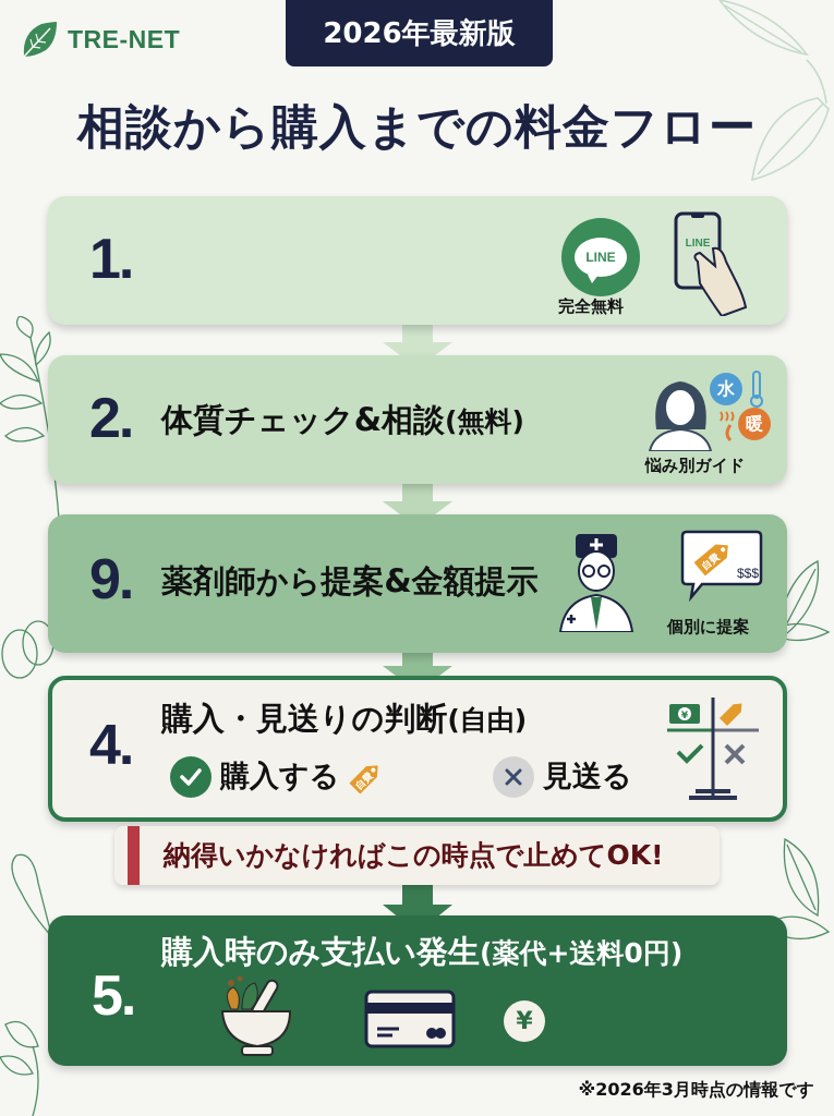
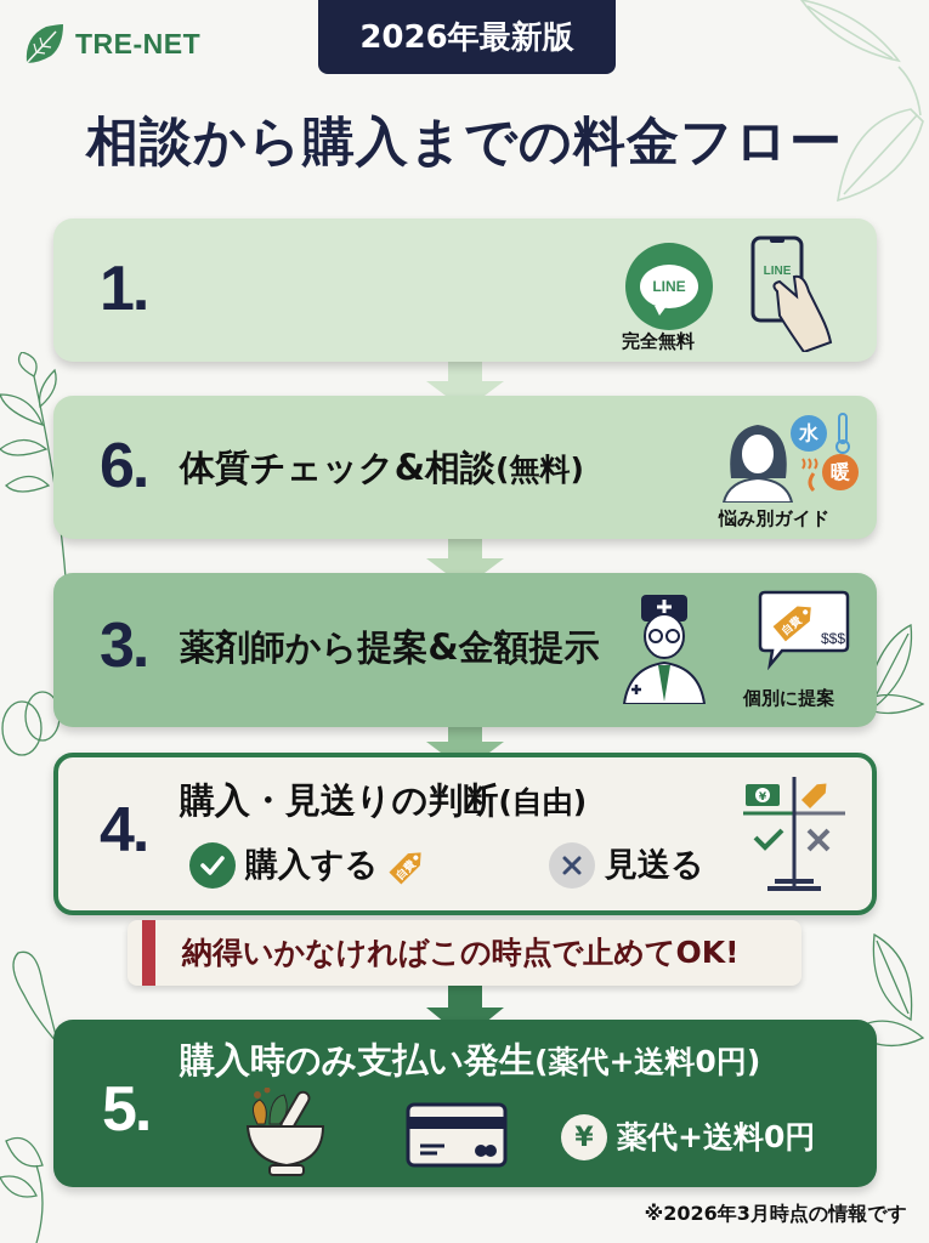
  TRE-NET
  2026年最新版
  相談から購入までの料金フロー
  1.
  LINE
  完全無料
  LINE
- 2.
+ 6.
  体質チェック&相談(無料)
  水
  暖
  悩み別ガイド
- 9.
+ 3.
  薬剤師から提案&金額提示
  $$$
  個別に提案
  4.
  購入・見送りの判断(自由)
  購入する
  見送る
  ¥
  納得いかなければこの時点で止めてOK!
  5.
  購入時のみ支払い発生(薬代+送料0円)
  ¥
+ 薬代+送料0円
  ※2026年3月時点の情報です
